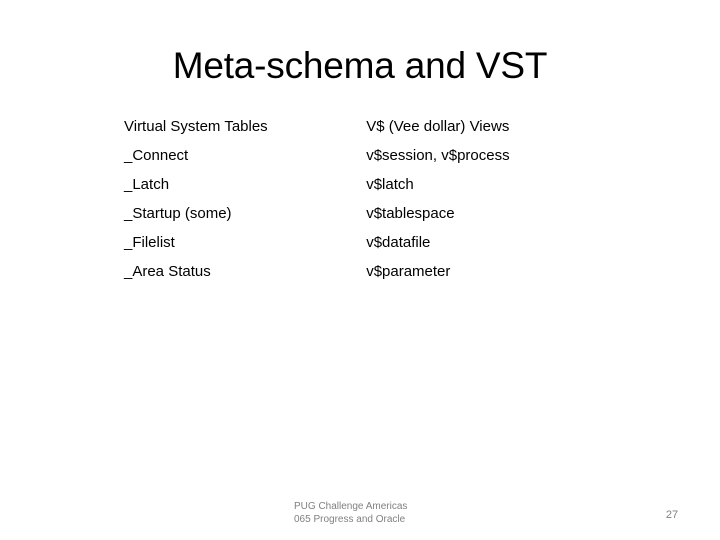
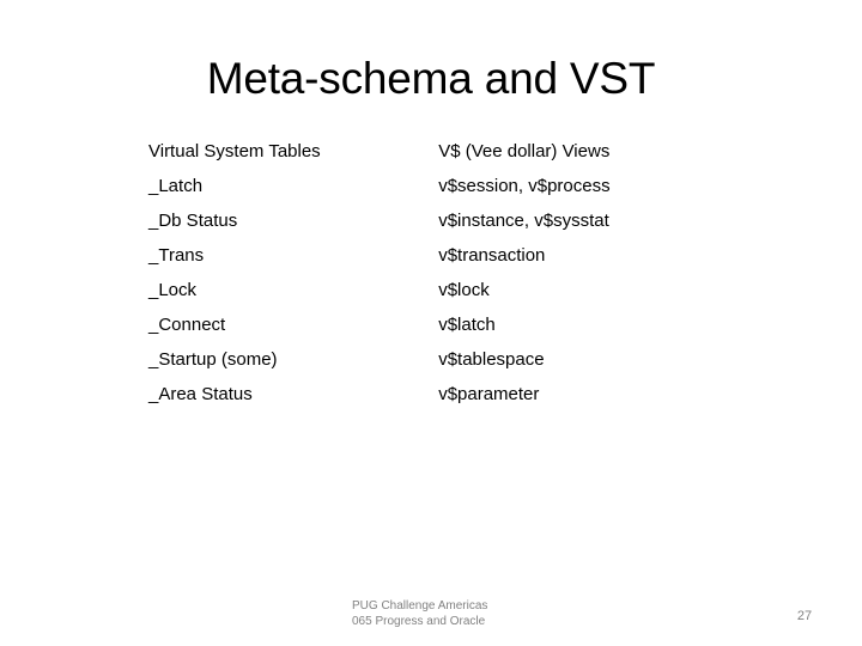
  Meta-schema and VST
  Virtual System Tables	V$ (Vee dollar) Views
- _Connect	v$session, v$process
+ _Latch	v$session, v$process
+ _Db Status	v$instance, v$sysstat
+ _Trans	v$transaction
+ _Lock	v$lock
- _Latch	v$latch
+ _Connect	v$latch
  _Startup (some)	v$tablespace
- _Filelist	v$datafile
  _Area Status	v$parameter
  PUG Challenge Americas
  065 Progress and Oracle
  27
